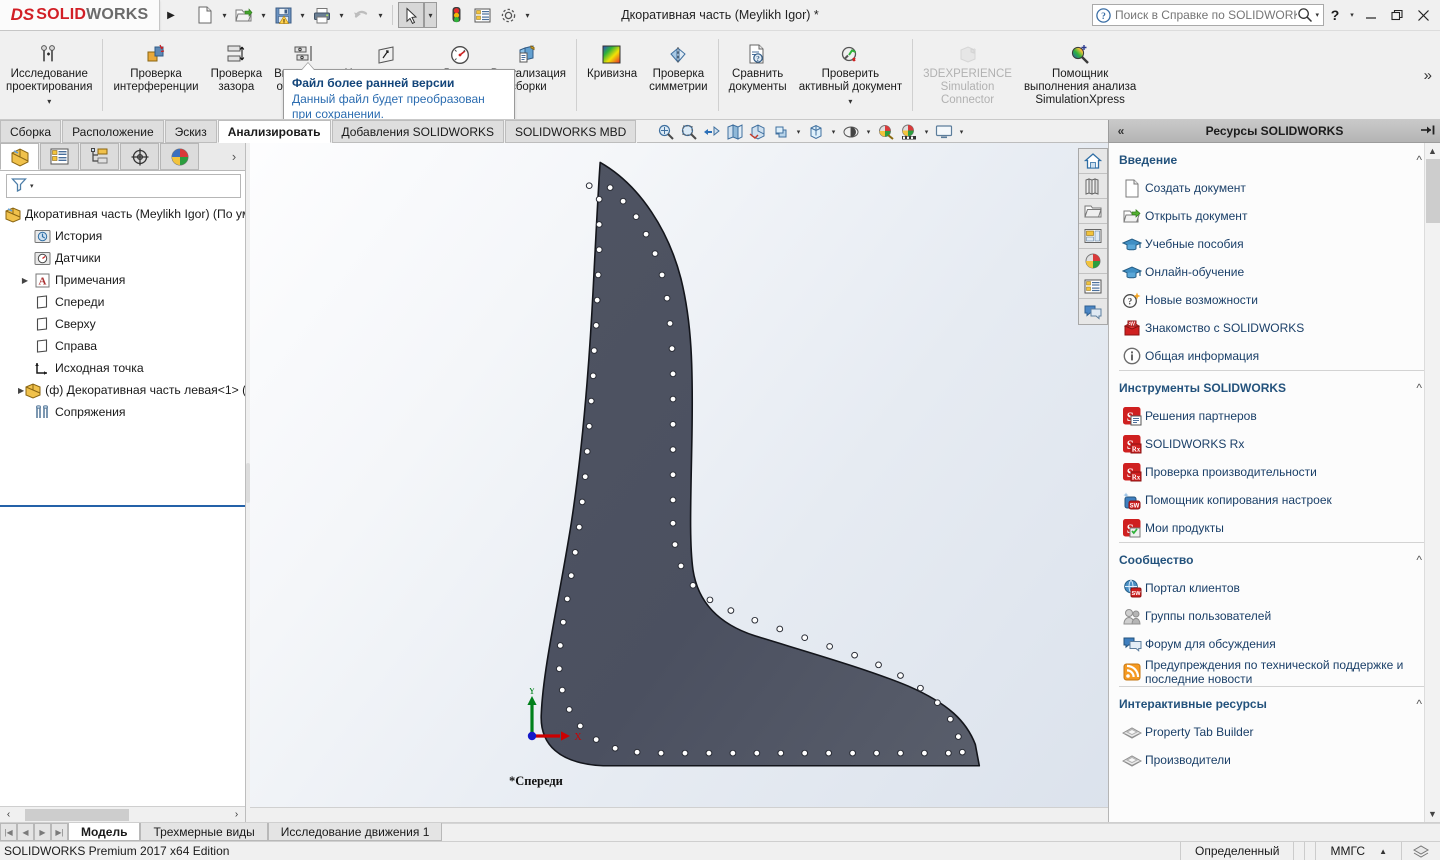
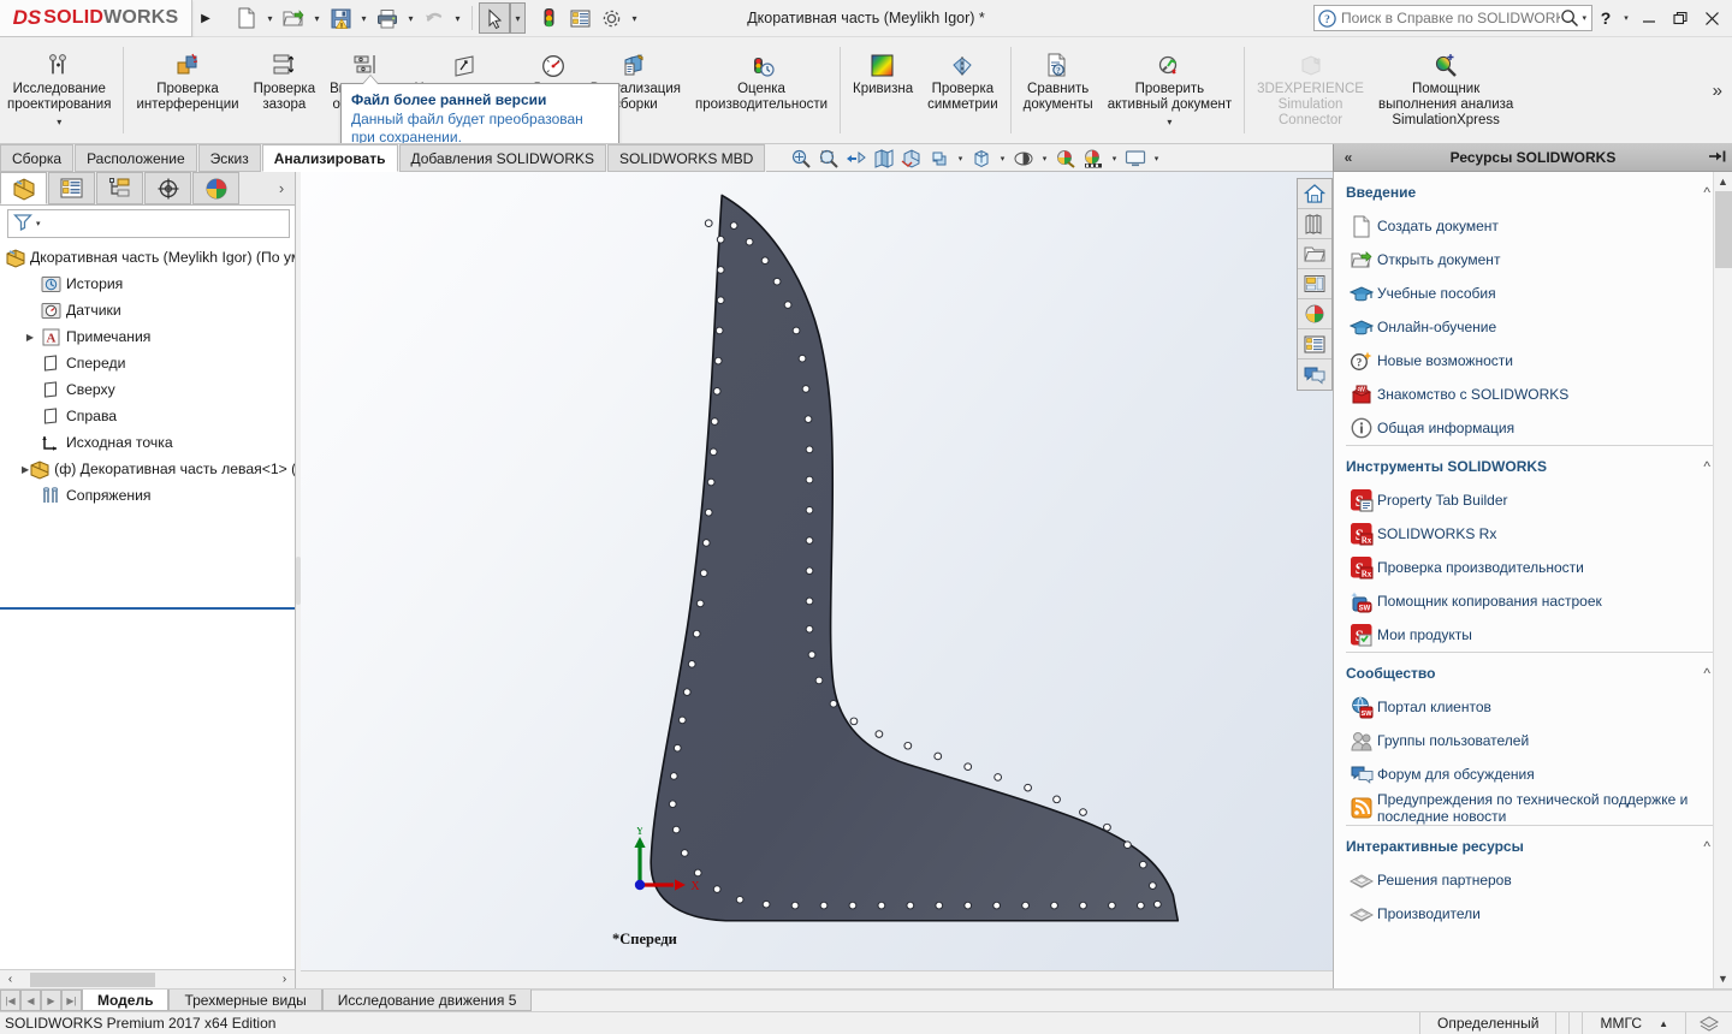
  DS
  SOLIDWORKS
  ▶
  ▾
  ▾
  ▾
  ▾
  ▾
  ▾
  ▾
  Дкоративная часть (Meylikh Igor) *
  ?
  Поиск в Справке по SOLIDWOR
  ?
  Исследование
  проектирования
  ▾
  Проверка
  интерференции
  Проверка
  зазора
  борки
+ Оценка
+ производительности
  Кривизна
  Проверка
  симметрии
  ?
  Сравнить
  документы
  Проверить
  активный документ
  ▾
  3DEXPERIENCE
  Simulation
  Connector
  Помощник
  выполнения анализа
  SimulationXpress
  »
  Файл более ранней версии
  Данный файл будет преобразован при сохранении.
  Сборка
  Расположение
  Эскиз
  Анализировать
  Добавления SOLIDWORKS
  SOLIDWORKS MBD
  «
  Ресурсы SOLIDWORKS
  ›
  Дкоративная часть (Meylikh Igor) (По у
  История
  Датчики
  ▶
  A
  Примечания
  Спереди
  Сверху
  Справа
  Исходная точка
  ▶
  (ф) Декоративная часть левая<1> (
  Сопряжения
  ‹
  ›
  Y
  X
  *Спереди
  Введение
  ^
  Создать документ
  Открыть документ
  Учебные пособия
  Онлайн-обучение
  ?
  Новые возможности
  Знакомство с SOLIDWORKS
  Общая информация
  Инструменты SOLIDWORKS
  ^
  S
- Решения партнеров
+ Property Tab Builder
  S
  Rx
  SOLIDWORKS Rx
  S
  Rx
  Проверка производительности
  Помощник копирования настроек
  Мои продукты
  Сообщество
  ^
  Портал клиентов
  Группы пользователей
  Форум для обсуждения
  Предупреждения по технической поддержке и последние новости
  Интерактивные ресурсы
  ^
- Property Tab Builder
+ Решения партнеров
  Производители
  ▲
  ▼
  |◀
  ◀
  ▶
  ▶|
  Модель
  Трехмерные виды
- Исследование движения 1
+ Исследование движения 5
  SOLIDWORKS Premium 2017 x64 Edition
  Определенный
  ММГС
  ▲
